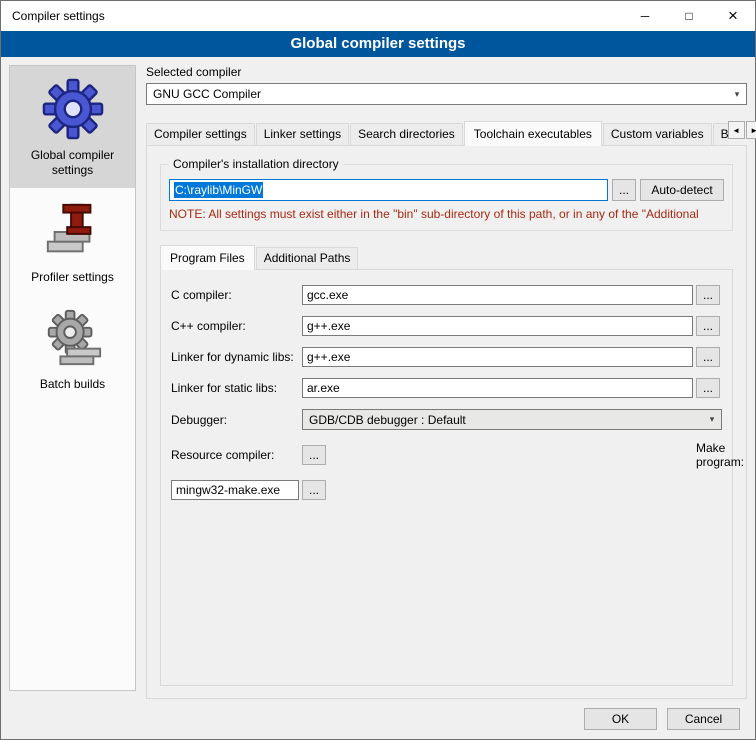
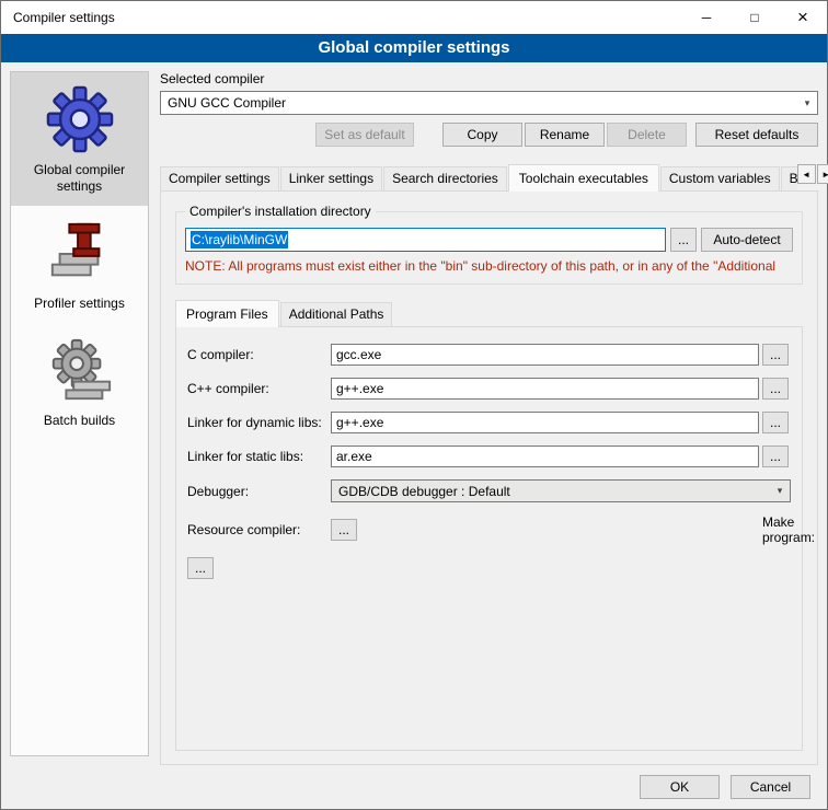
  Compiler settings
  ─
  □
  ×
  Global compiler settings
  Global compiler settings
  Profiler settings
  Batch builds
  Selected compiler
  GNU GCC Compiler
  ▾
+ Set as default
+ Copy
+ Rename
+ Delete
+ Reset defaults
  Compiler settings
  Linker settings
  Search directories
  Toolchain executables
  Custom variables
  ◄
  ►
  Compiler's installation directory
  C:\raylib\MinGW
  ...
  Auto-detect
- NOTE: All settings must exist either in the "bin" sub-directory of this path, or in any of the "Additional
+ NOTE: All programs must exist either in the "bin" sub-directory of this path, or in any of the "Additional
  Program Files
  Additional Paths
  C compiler:
  gcc.exe
  ...
  C++ compiler:
  g++.exe
  ...
  Linker for dynamic libs:
  g++.exe
  ...
  Linker for static libs:
  ar.exe
  ...
  Debugger:
  GDB/CDB debugger : Default
  ▾
  Resource compiler:
  ...
  Make program:
- mingw32-make.exe
  ...
  OK
  Cancel
